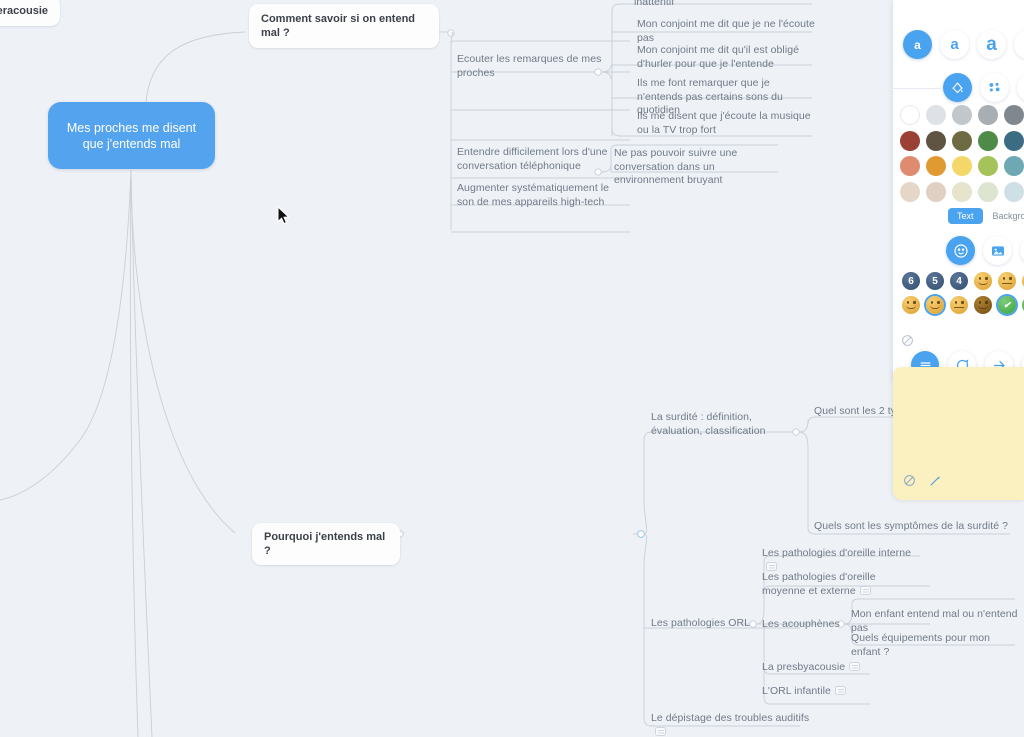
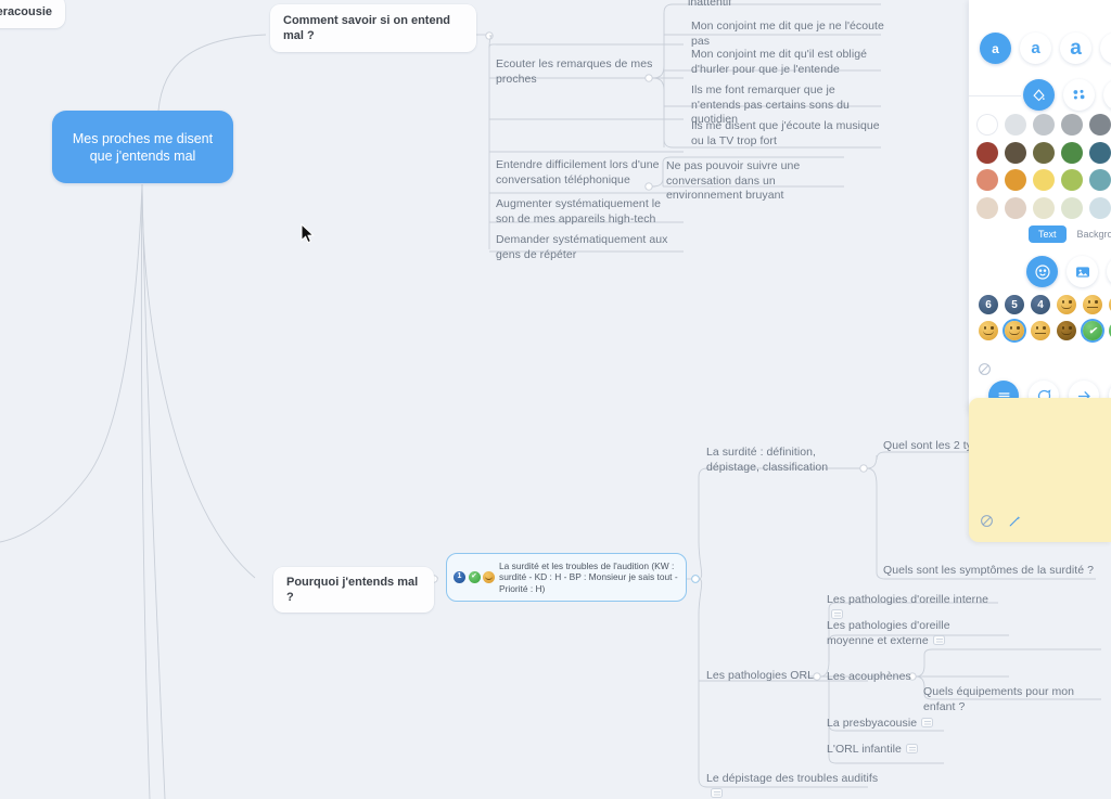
  racousie
  inattentif
  Mes proches me disent que j'entends mal
  Comment savoir si on entend mal ?
  Ecouter les remarques de mes proches
  Entendre difficilement lors d'une conversation téléphonique
  Augmenter systématiquement le son de mes appareils high-tech
+ Demander systématiquement aux gens de répéter
  Mon conjoint me dit que je ne l'écoute pas
  Mon conjoint me dit qu'il est obligé d'hurler pour que je l'entende
  Ils me font remarquer que je n'entends pas certains sons du quotidien
  Ils me disent que j'écoute la musique ou la TV trop fort
  Ne pas pouvoir suivre une conversation dans un environnement bruyant
  Pourquoi j'entends mal ?
+ La surdité et les troubles de l'audition (KW : surdité - KD : H - BP : Monsieur je sais tout - Priorité : H)
- La surdité : définition, évaluation, classification
+ La surdité : définition, dépistage, classification
  Les pathologies ORL
  Le dépistage des troubles auditifs
  Quel sont les 2 t
  Quels sont les symptômes de la surdité ?
  Les pathologies d'oreille interne
  Les pathologies d'oreille moyenne et externe
  Les acouphènes
  La presbyacousie
  L'ORL infantile
- Mon enfant entend mal ou n'entend pas
  Quels équipements pour mon enfant ?
  a
  a
  a
  Text
  Backgro
  6
  5
  4
  ✔
